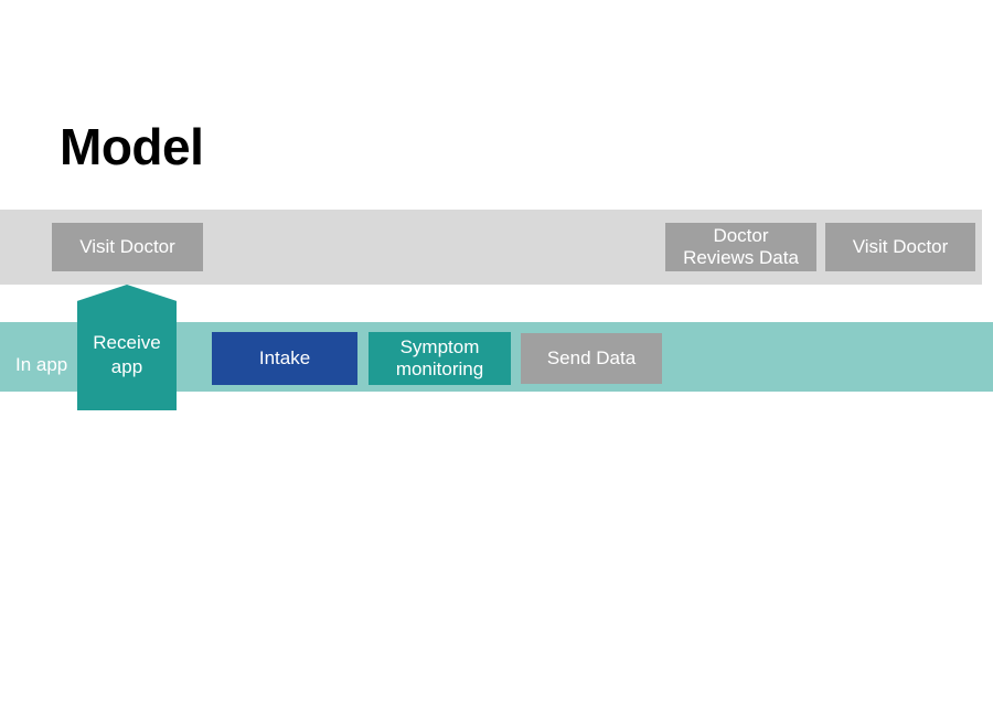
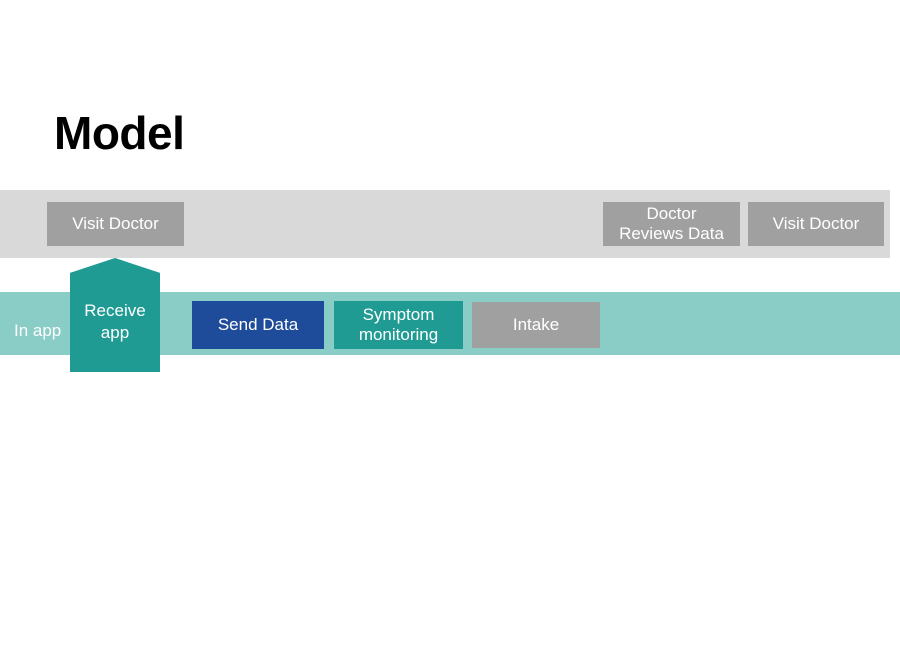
  Model
  Visit Doctor
  Doctor
  Reviews Data
  Visit Doctor
  In app
- Intake
+ Send Data
  Symptom
  monitoring
- Send Data
+ Intake
  Receive
  app
